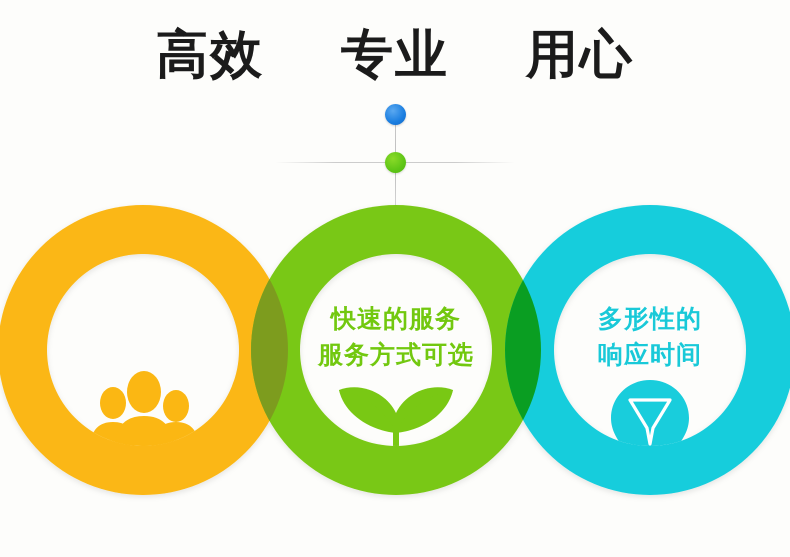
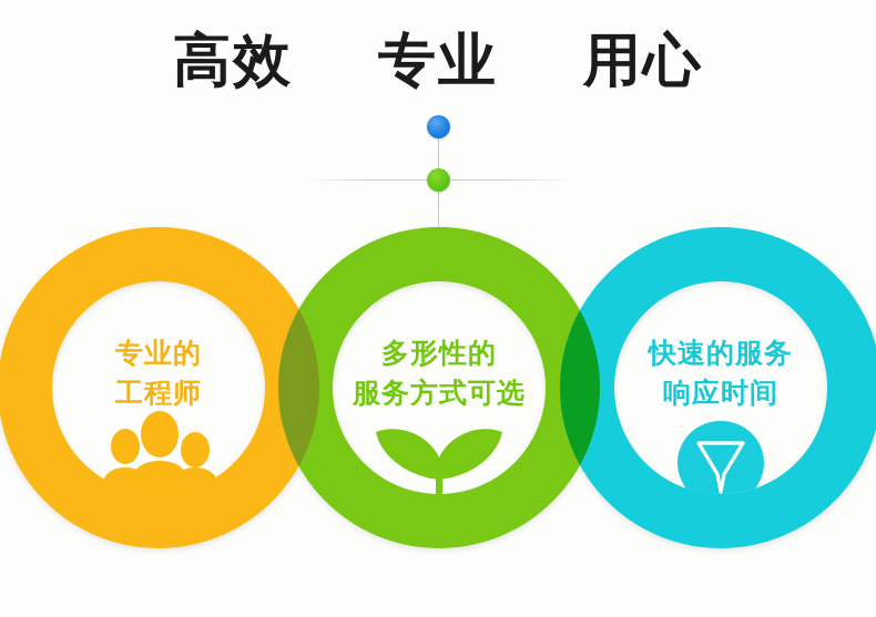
+ 专业的
+ 工程师
- 快速的服务
+ 多形性的
  服务方式可选
- 多形性的
+ 快速的服务
  响应时间
